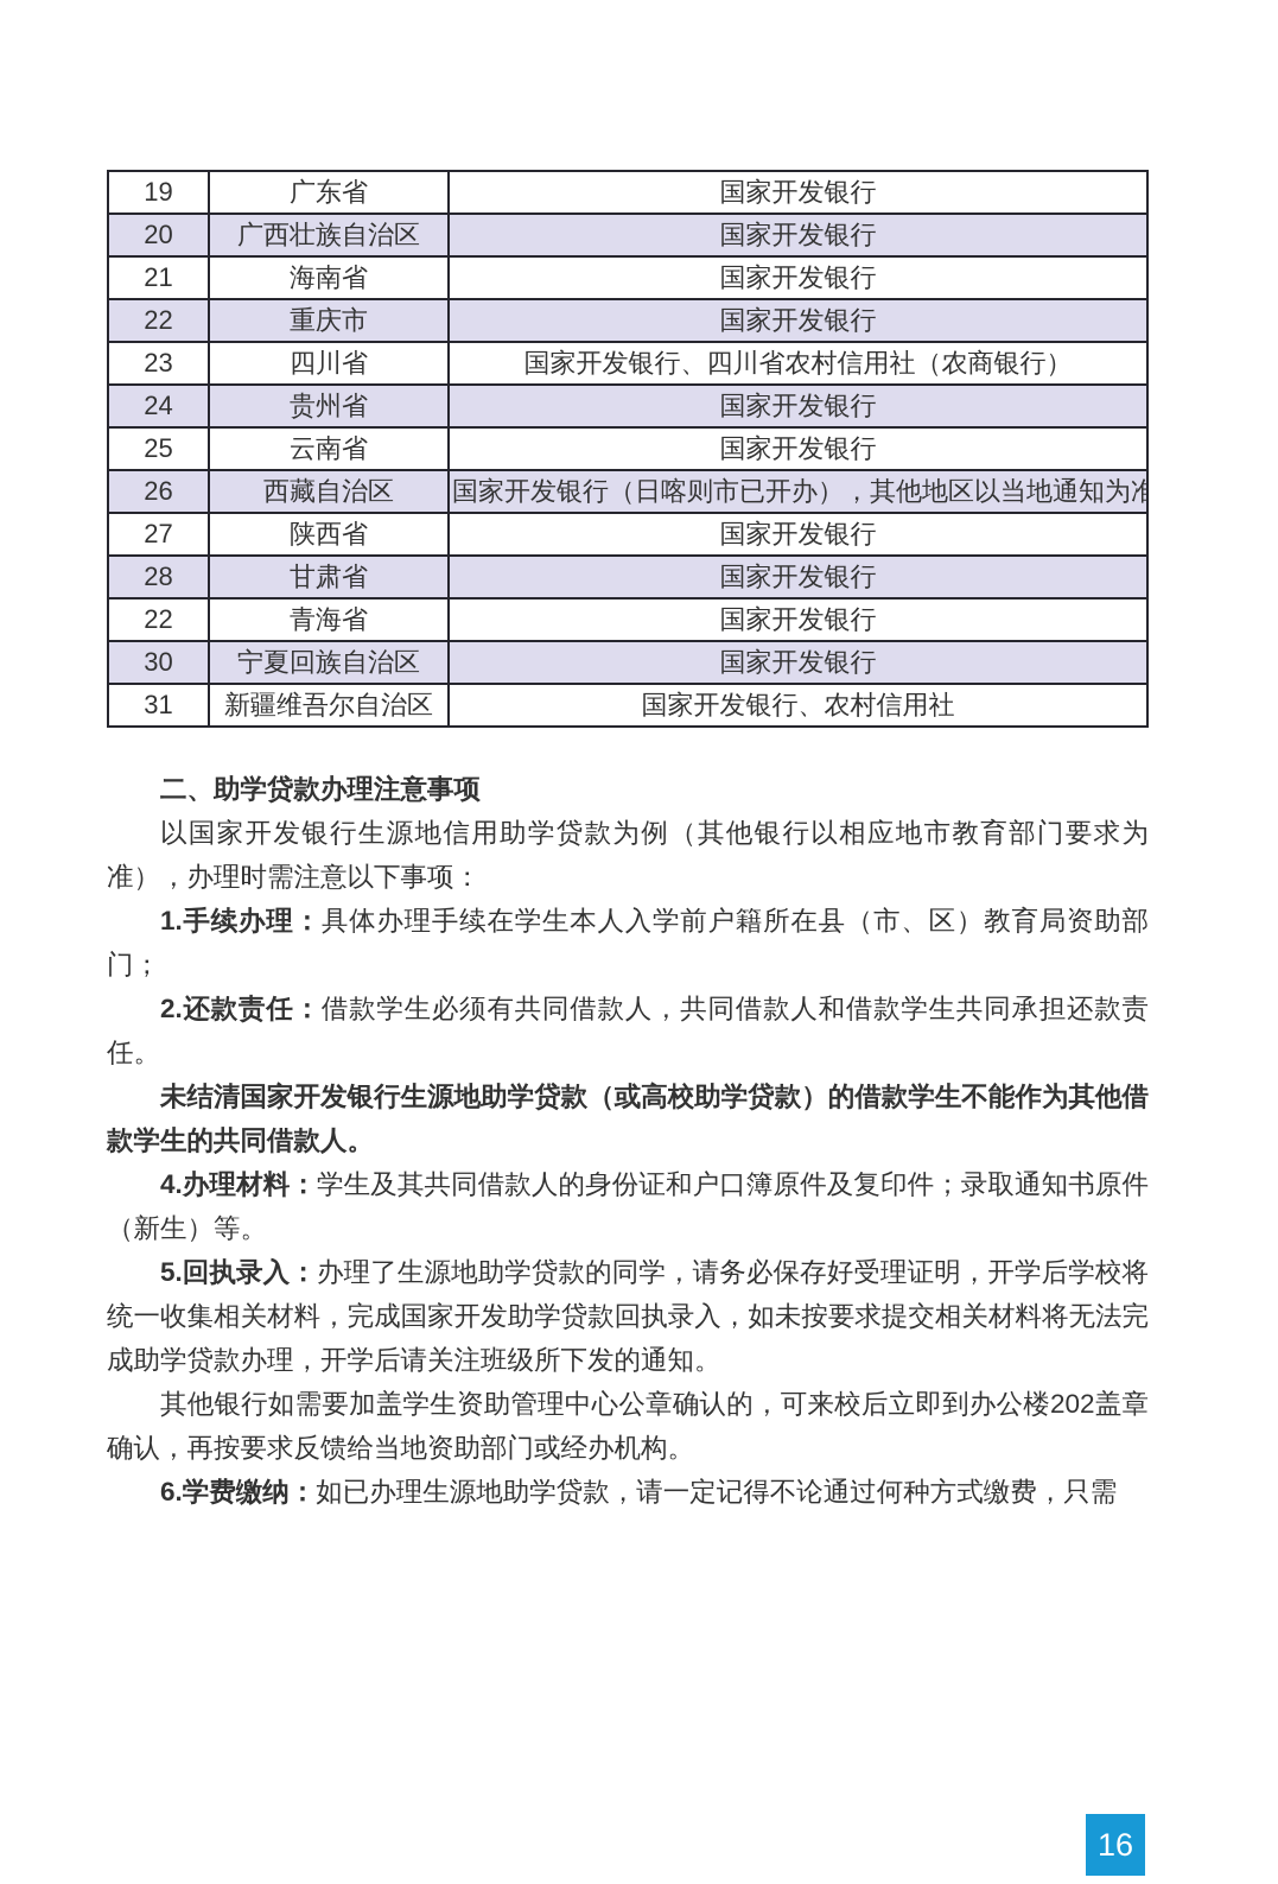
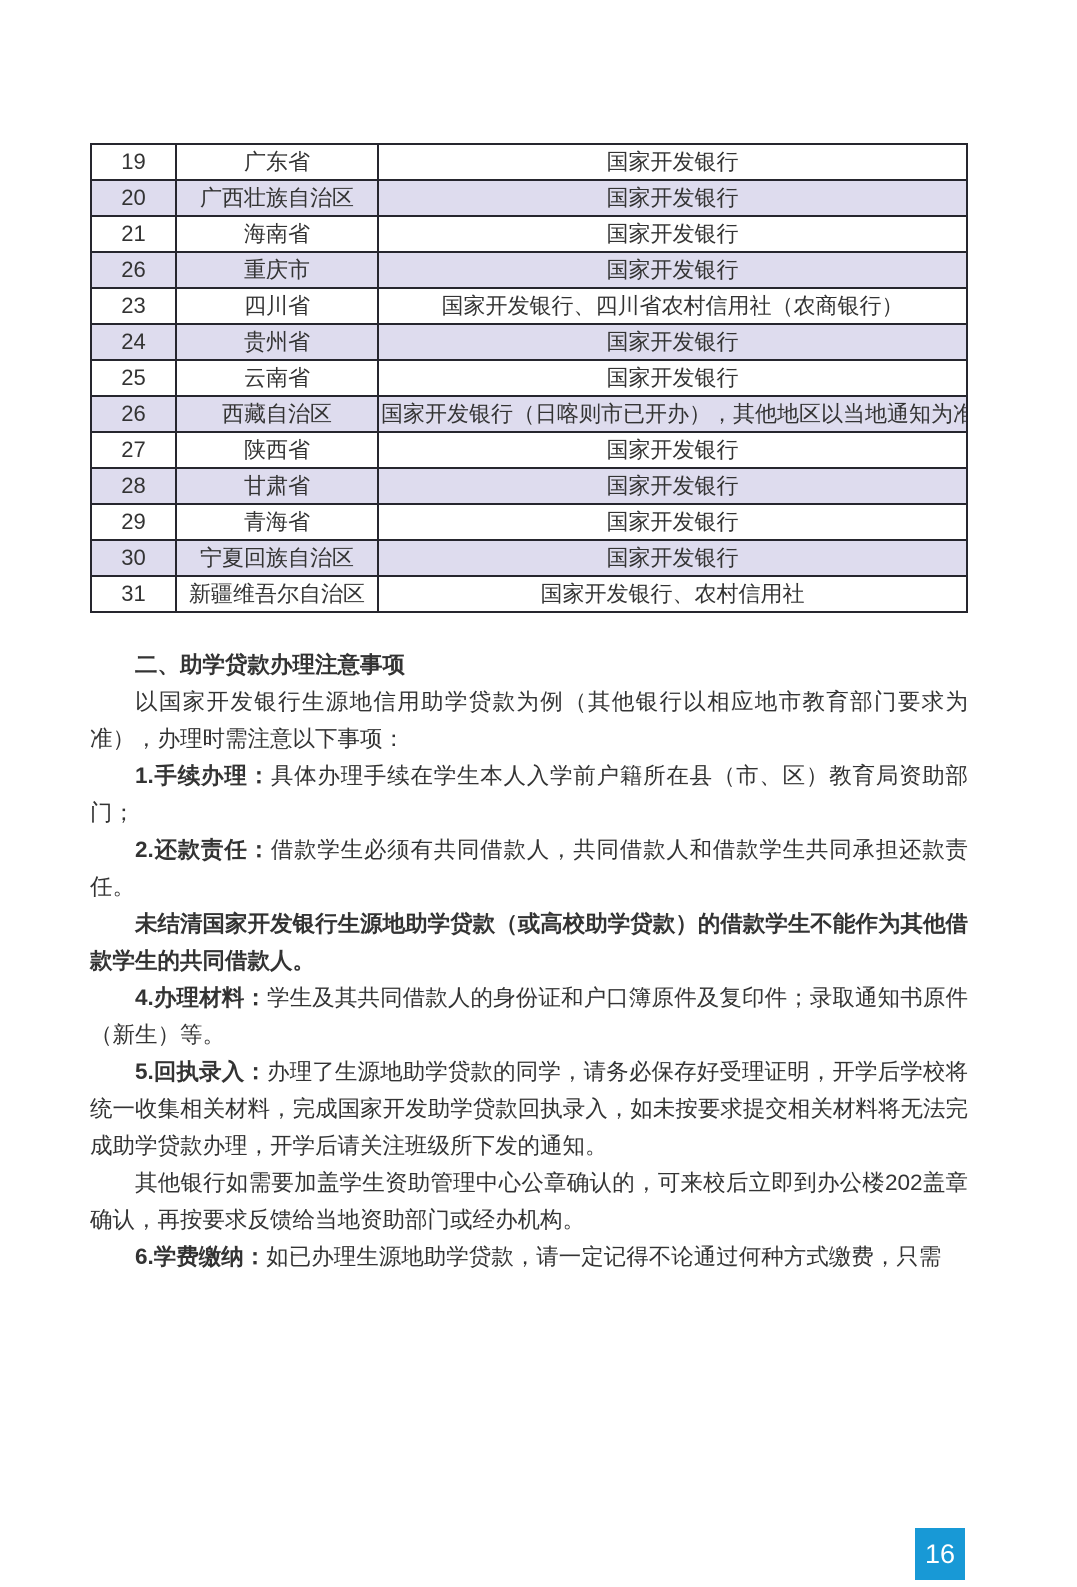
  19	广东省	国家开发银行
  20	广西壮族自治区	国家开发银行
  21	海南省	国家开发银行
- 22	重庆市	国家开发银行
+ 26	重庆市	国家开发银行
  23	四川省	国家开发银行、四川省农村信用社（农商银行）
  24	贵州省	国家开发银行
  25	云南省	国家开发银行
  26	西藏自治区	国家开发银行（日喀则市已开办），其他地区以当地通知为准
  27	陕西省	国家开发银行
  28	甘肃省	国家开发银行
- 22	青海省	国家开发银行
+ 29	青海省	国家开发银行
  30	宁夏回族自治区	国家开发银行
  31	新疆维吾尔自治区	国家开发银行、农村信用社
  二、助学贷款办理注意事项
  以国家开发银行生源地信用助学贷款为例（其他银行以相应地市教育部门要求为准），办理时需注意以下事项：
  1.手续办理：具体办理手续在学生本人入学前户籍所在县（市、区）教育局资助部门；
  2.还款责任：借款学生必须有共同借款人，共同借款人和借款学生共同承担还款责任。
  未结清国家开发银行生源地助学贷款（或高校助学贷款）的借款学生不能作为其他借款学生的共同借款人。
  4.办理材料：学生及其共同借款人的身份证和户口簿原件及复印件；录取通知书原件（新生）等。
  5.回执录入：办理了生源地助学贷款的同学，请务必保存好受理证明，开学后学校将统一收集相关材料，完成国家开发助学贷款回执录入，如未按要求提交相关材料将无法完成助学贷款办理，开学后请关注班级所下发的通知。
  其他银行如需要加盖学生资助管理中心公章确认的，可来校后立即到办公楼202盖章确认，再按要求反馈给当地资助部门或经办机构。
  6.学费缴纳：如已办理生源地助学贷款，请一定记得不论通过何种方式缴费，只需
  16
